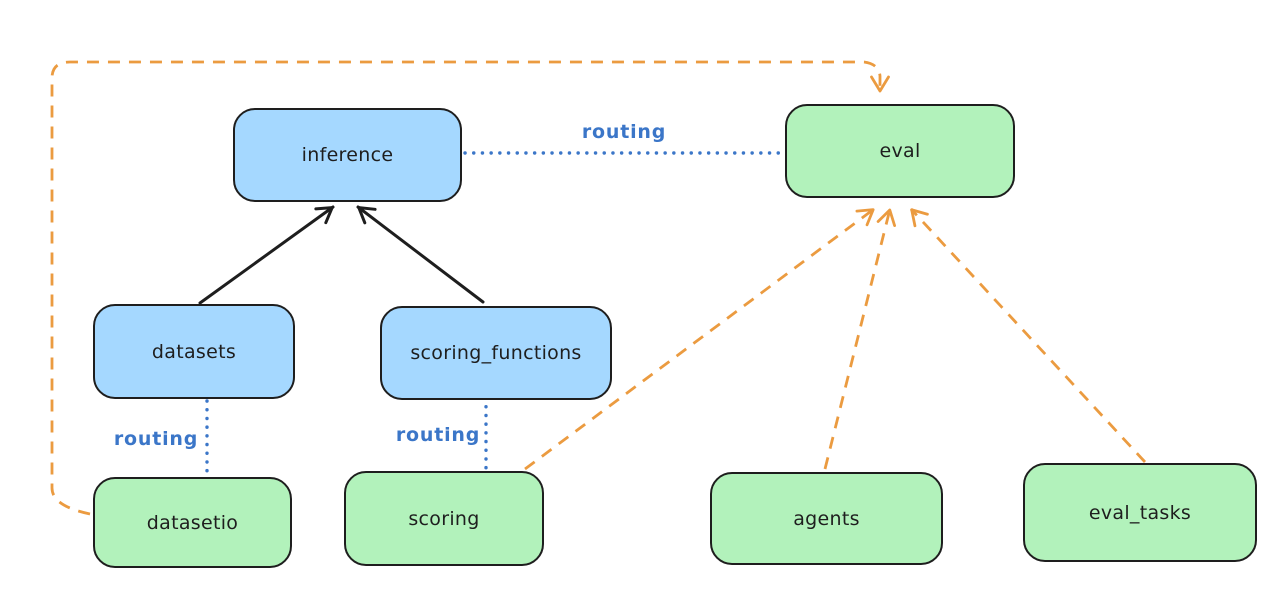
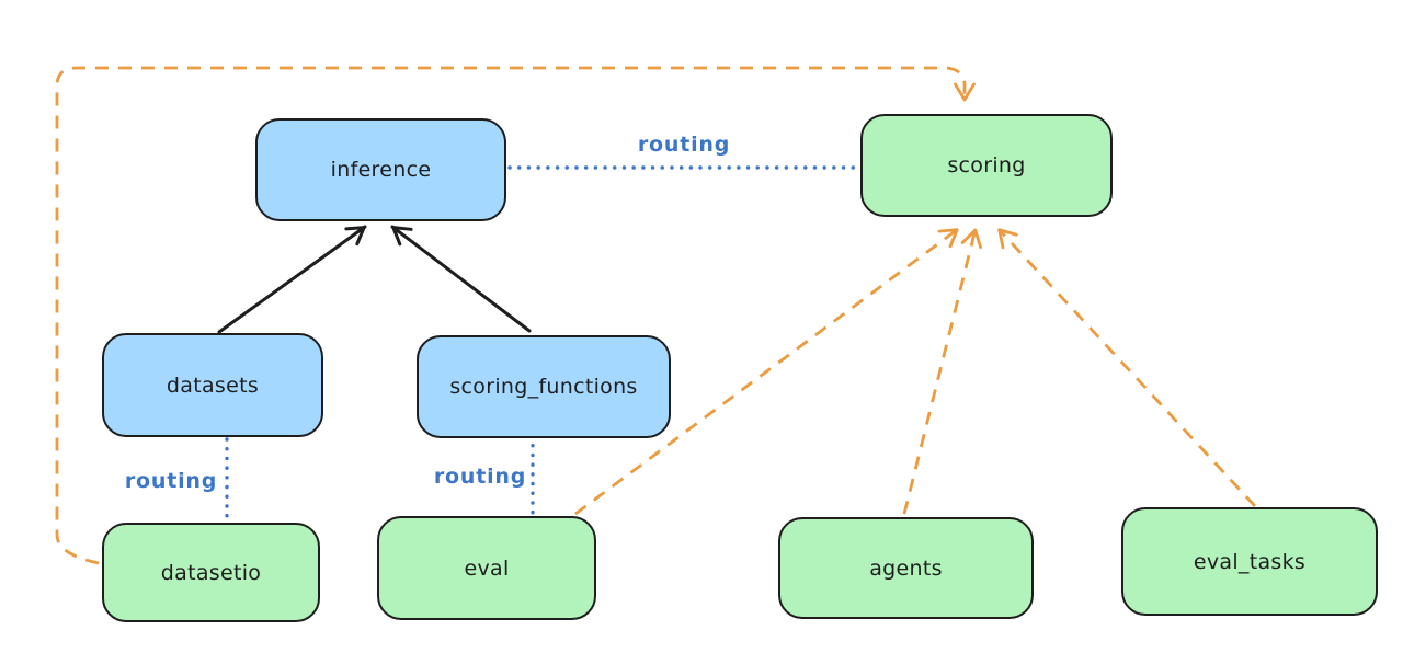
  inference
- eval
+ scoring
  datasets
  scoring_functions
  datasetio
- scoring
+ eval
  agents
  eval_tasks
  routing
  routing
  routing
